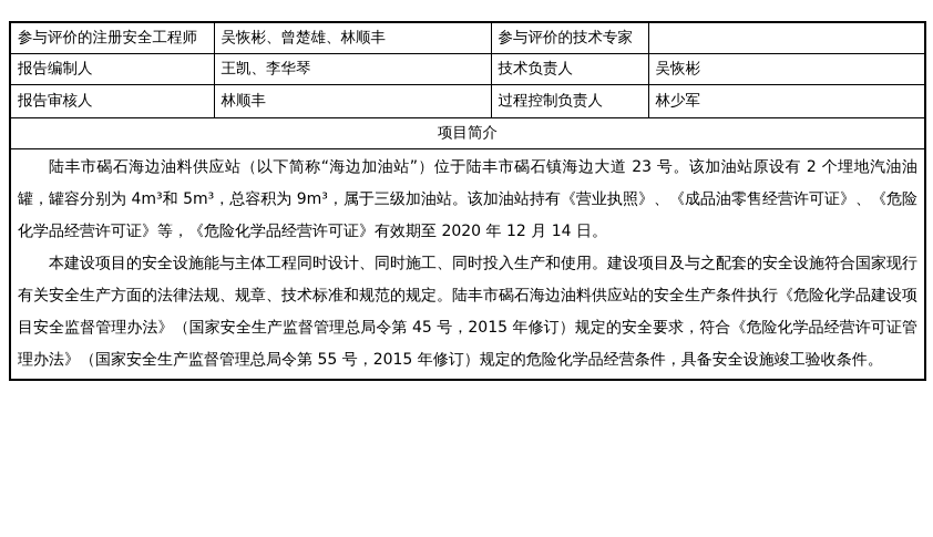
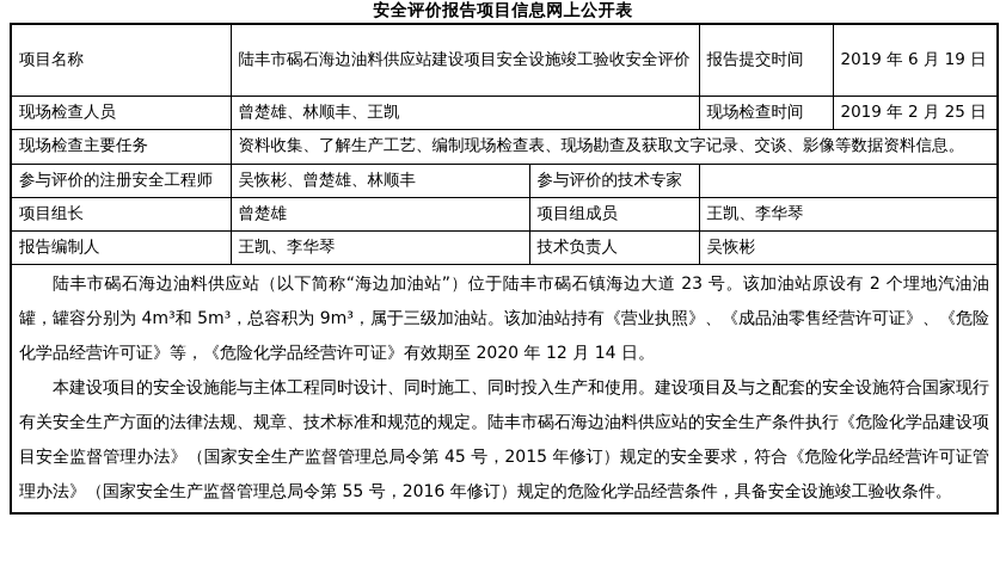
+ 安全评价报告项目信息网上公开表
+ 项目名称	陆丰市碣石海边油料供应站建设项目安全设施竣工验收安全评价	报告提交时间	2019 年 6 月 19 日
+ 现场检查人员	曾楚雄、林顺丰、王凯	现场检查时间	2019 年 2 月 25 日
+ 现场检查主要任务	资料收集、了解生产工艺、编制现场检查表、现场勘查及获取文字记录、交谈、影像等数据资料信息。
  参与评价的注册安全工程师	吴恢彬、曾楚雄、林顺丰	参与评价的技术专家
+ 项目组长	曾楚雄	项目组成员	王凯、李华琴
  报告编制人	王凯、李华琴	技术负责人	吴恢彬
- 报告审核人	林顺丰	过程控制负责人	林少军
- 项目简介
- 陆丰市碣石海边油料供应站（以下简称“海边加油站”）位于陆丰市碣石镇海边大道 23 号。该加油站原设有 2 个埋地汽油油罐，罐容分别为 4m³和 5m³，总容积为 9m³，属于三级加油站。该加油站持有《营业执照》、《成品油零售经营许可证》、《危险化学品经营许可证》等，《危险化学品经营许可证》有效期至 2020 年 12 月 14 日。 本建设项目的安全设施能与主体工程同时设计、同时施工、同时投入生产和使用。建设项目及与之配套的安全设施符合国家现行有关安全生产方面的法律法规、规章、技术标准和规范的规定。陆丰市碣石海边油料供应站的安全生产条件执行《危险化学品建设项目安全监督管理办法》（国家安全生产监督管理总局令第 45 号，2015 年修订）规定的安全要求，符合《危险化学品经营许可证管理办法》（国家安全生产监督管理总局令第 55 号，2015 年修订）规定的危险化学品经营条件，具备安全设施竣工验收条件。
+ 陆丰市碣石海边油料供应站（以下简称“海边加油站”）位于陆丰市碣石镇海边大道 23 号。该加油站原设有 2 个埋地汽油油罐，罐容分别为 4m³和 5m³，总容积为 9m³，属于三级加油站。该加油站持有《营业执照》、《成品油零售经营许可证》、《危险化学品经营许可证》等，《危险化学品经营许可证》有效期至 2020 年 12 月 14 日。 本建设项目的安全设施能与主体工程同时设计、同时施工、同时投入生产和使用。建设项目及与之配套的安全设施符合国家现行有关安全生产方面的法律法规、规章、技术标准和规范的规定。陆丰市碣石海边油料供应站的安全生产条件执行《危险化学品建设项目安全监督管理办法》（国家安全生产监督管理总局令第 45 号，2015 年修订）规定的安全要求，符合《危险化学品经营许可证管理办法》（国家安全生产监督管理总局令第 55 号，2016 年修订）规定的危险化学品经营条件，具备安全设施竣工验收条件。
